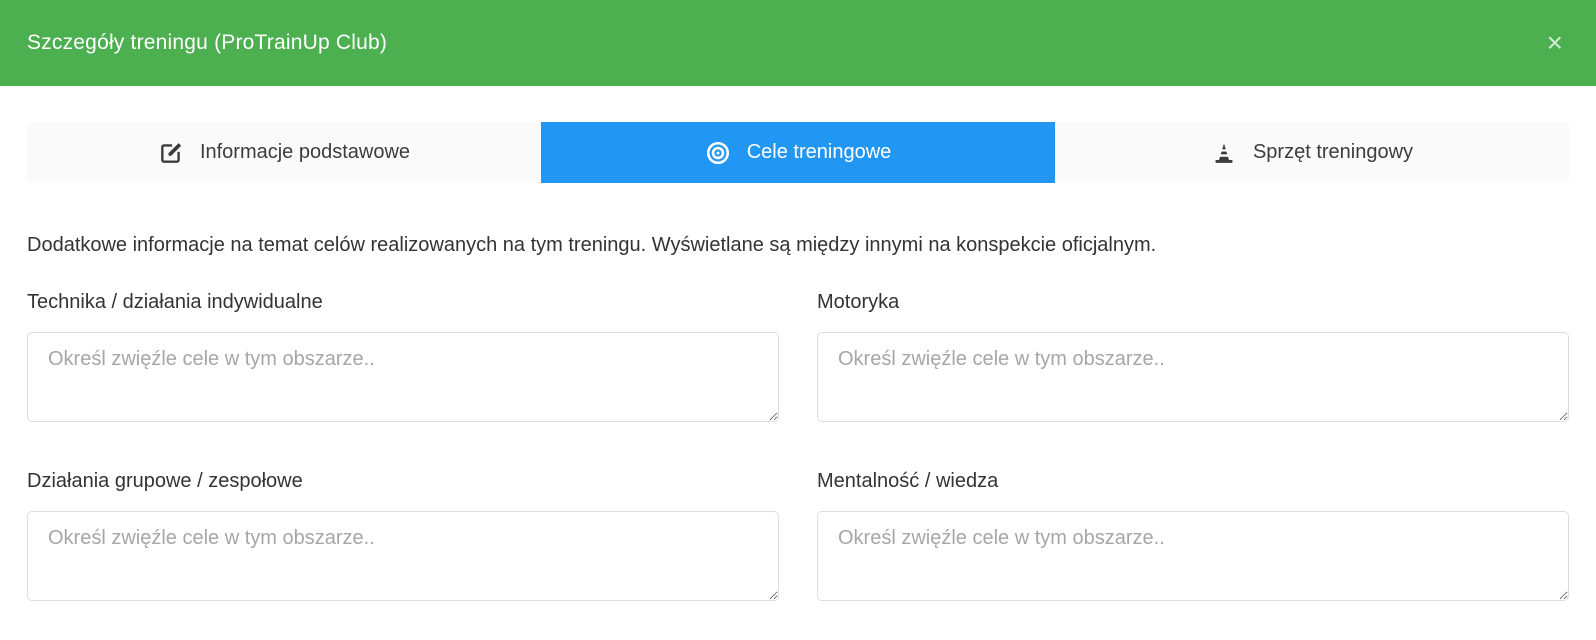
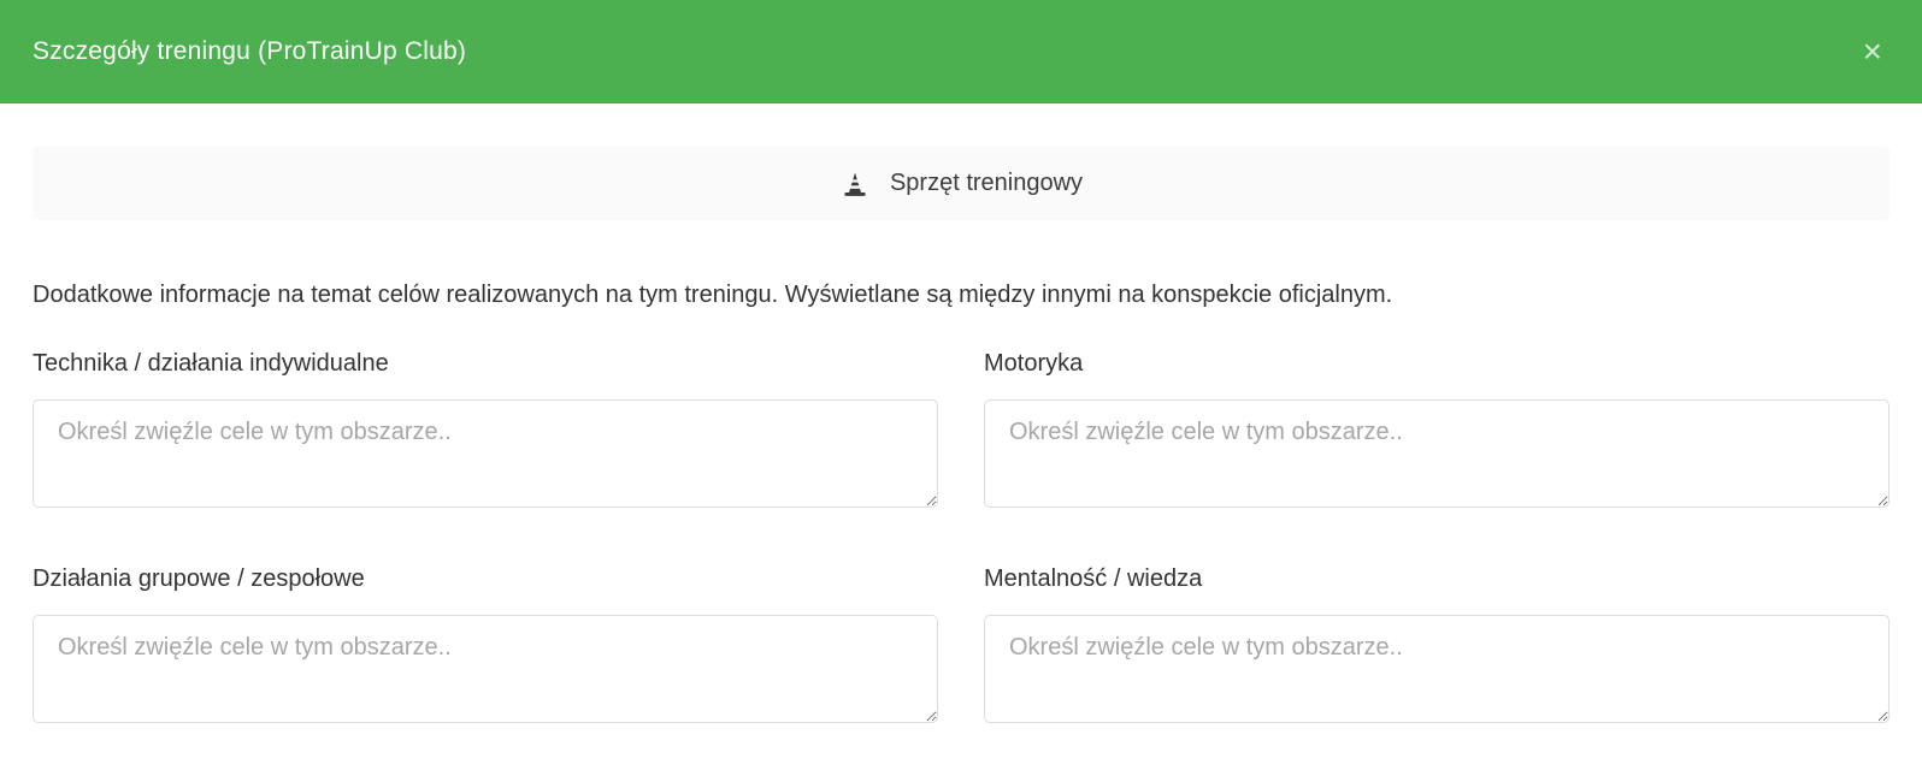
  Szczegóły treningu (ProTrainUp Club)
  ×
- Informacje podstawowe
- Cele treningowe
  Sprzęt treningowy
  Dodatkowe informacje na temat celów realizowanych na tym treningu. Wyświetlane są między innymi na konspekcie oficjalnym.
  Technika / działania indywidualne
  Określ zwięźle cele w tym obszarze..
  Motoryka
  Określ zwięźle cele w tym obszarze..
  Działania grupowe / zespołowe
  Określ zwięźle cele w tym obszarze..
  Mentalność / wiedza
  Określ zwięźle cele w tym obszarze..
